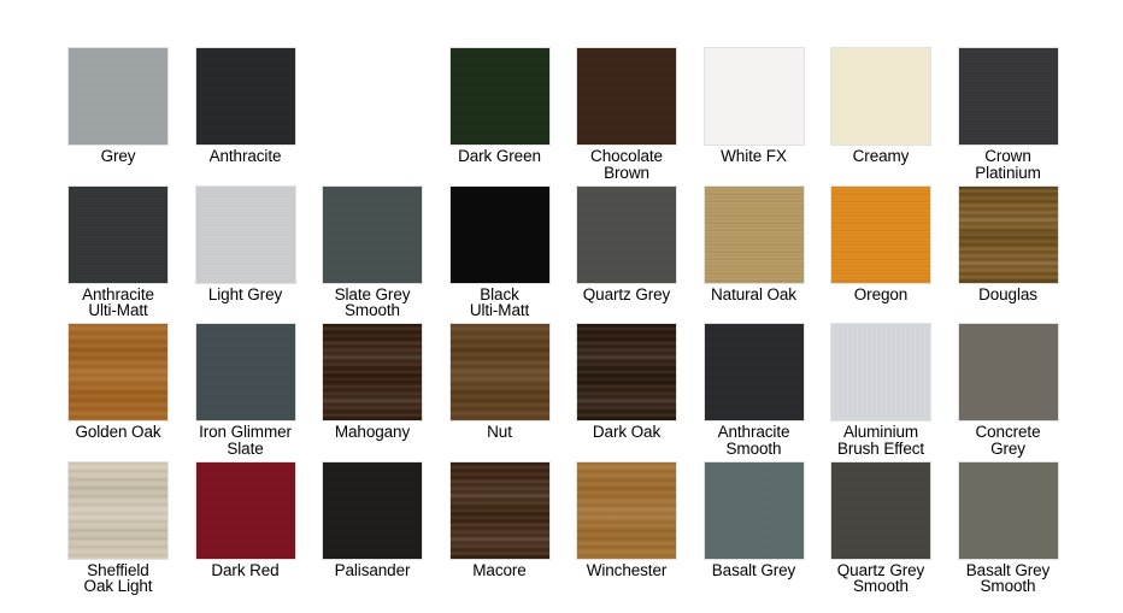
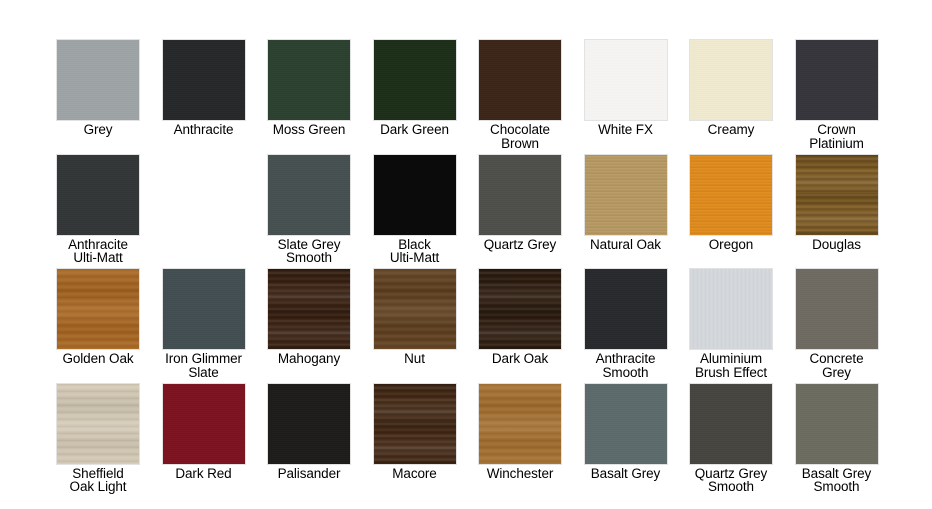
  Grey
  Anthracite
+ Moss Green
  Dark Green
  Chocolate
  Brown
  White FX
  Creamy
  Crown
  Platinium
  Anthracite
  Ulti-Matt
- Light Grey
  Slate Grey
  Smooth
  Black
  Ulti-Matt
  Quartz Grey
  Natural Oak
  Oregon
  Douglas
  Golden Oak
  Iron Glimmer
  Slate
  Mahogany
  Nut
  Dark Oak
  Anthracite
  Smooth
  Aluminium
  Brush Effect
  Concrete
  Grey
  Sheffield
  Oak Light
  Dark Red
  Palisander
  Macore
  Winchester
  Basalt Grey
  Quartz Grey
  Smooth
  Basalt Grey
  Smooth
